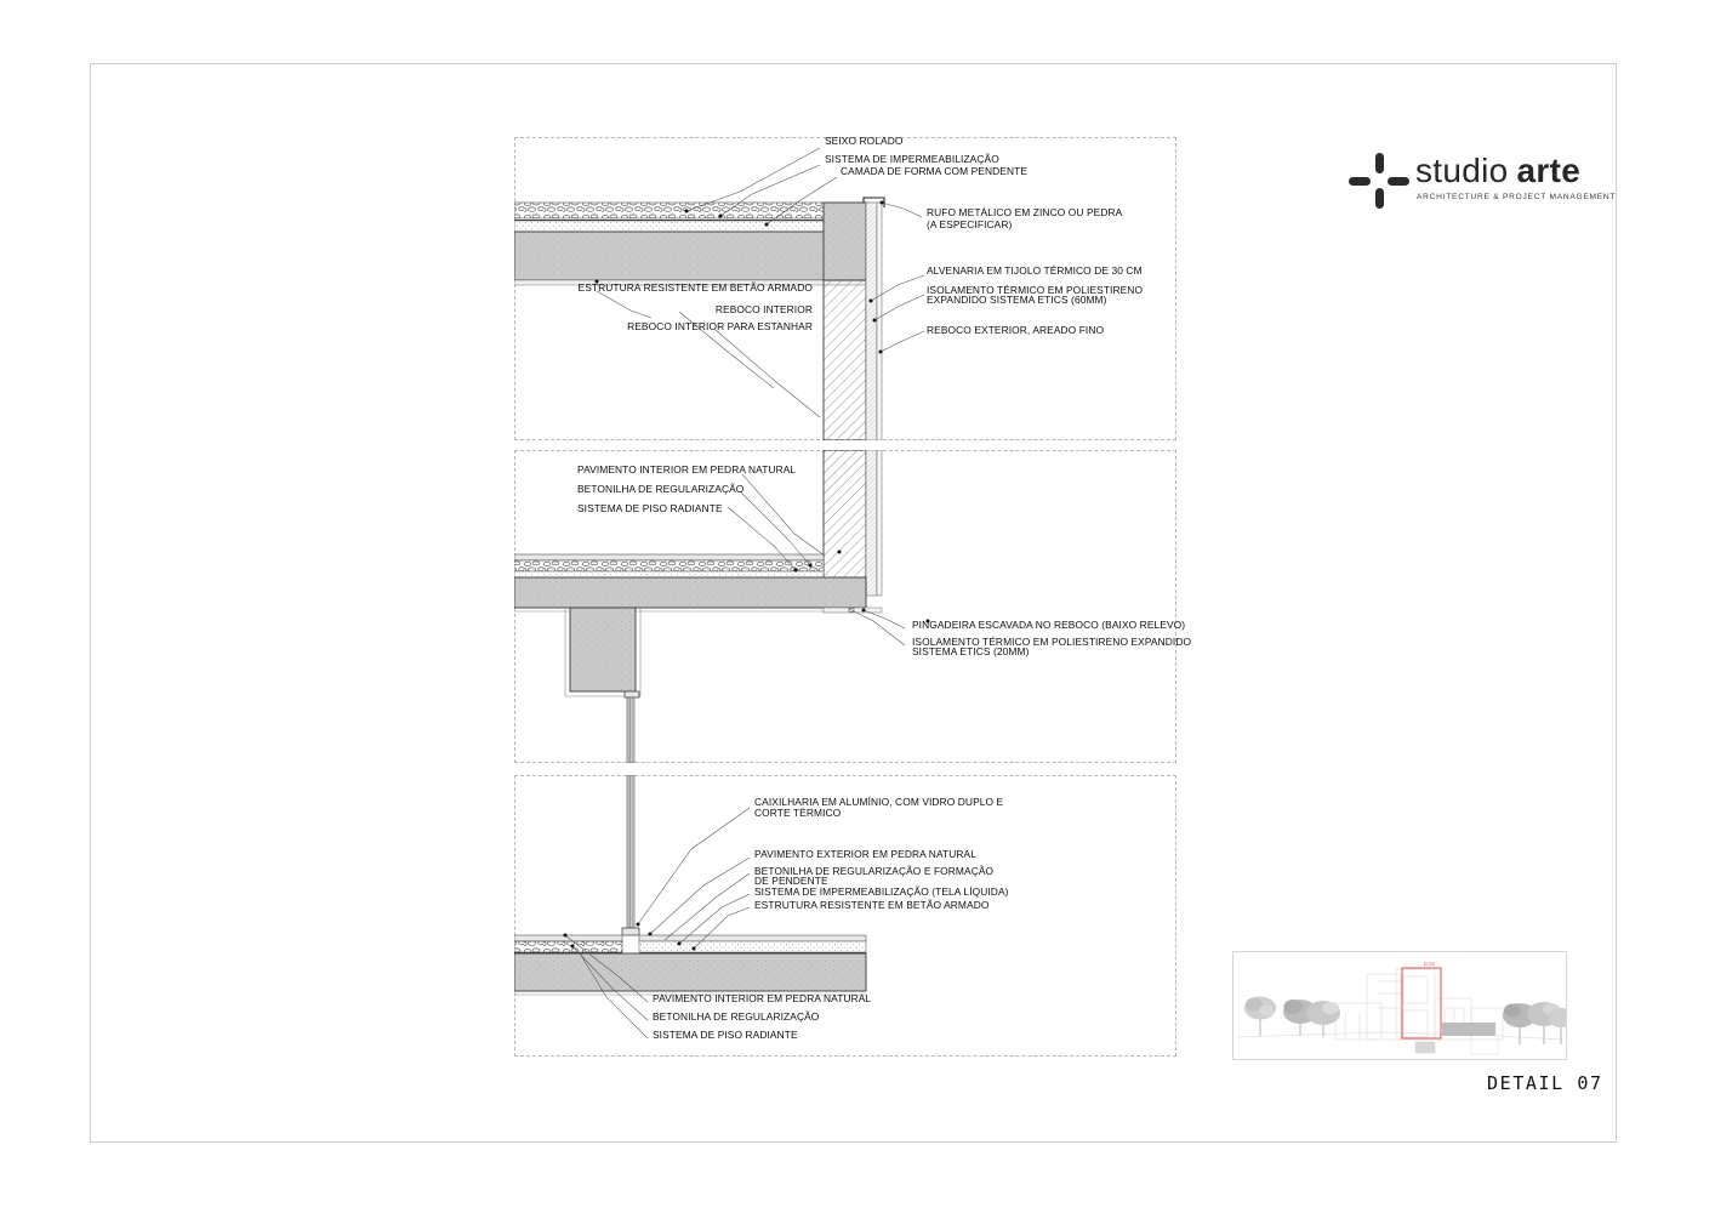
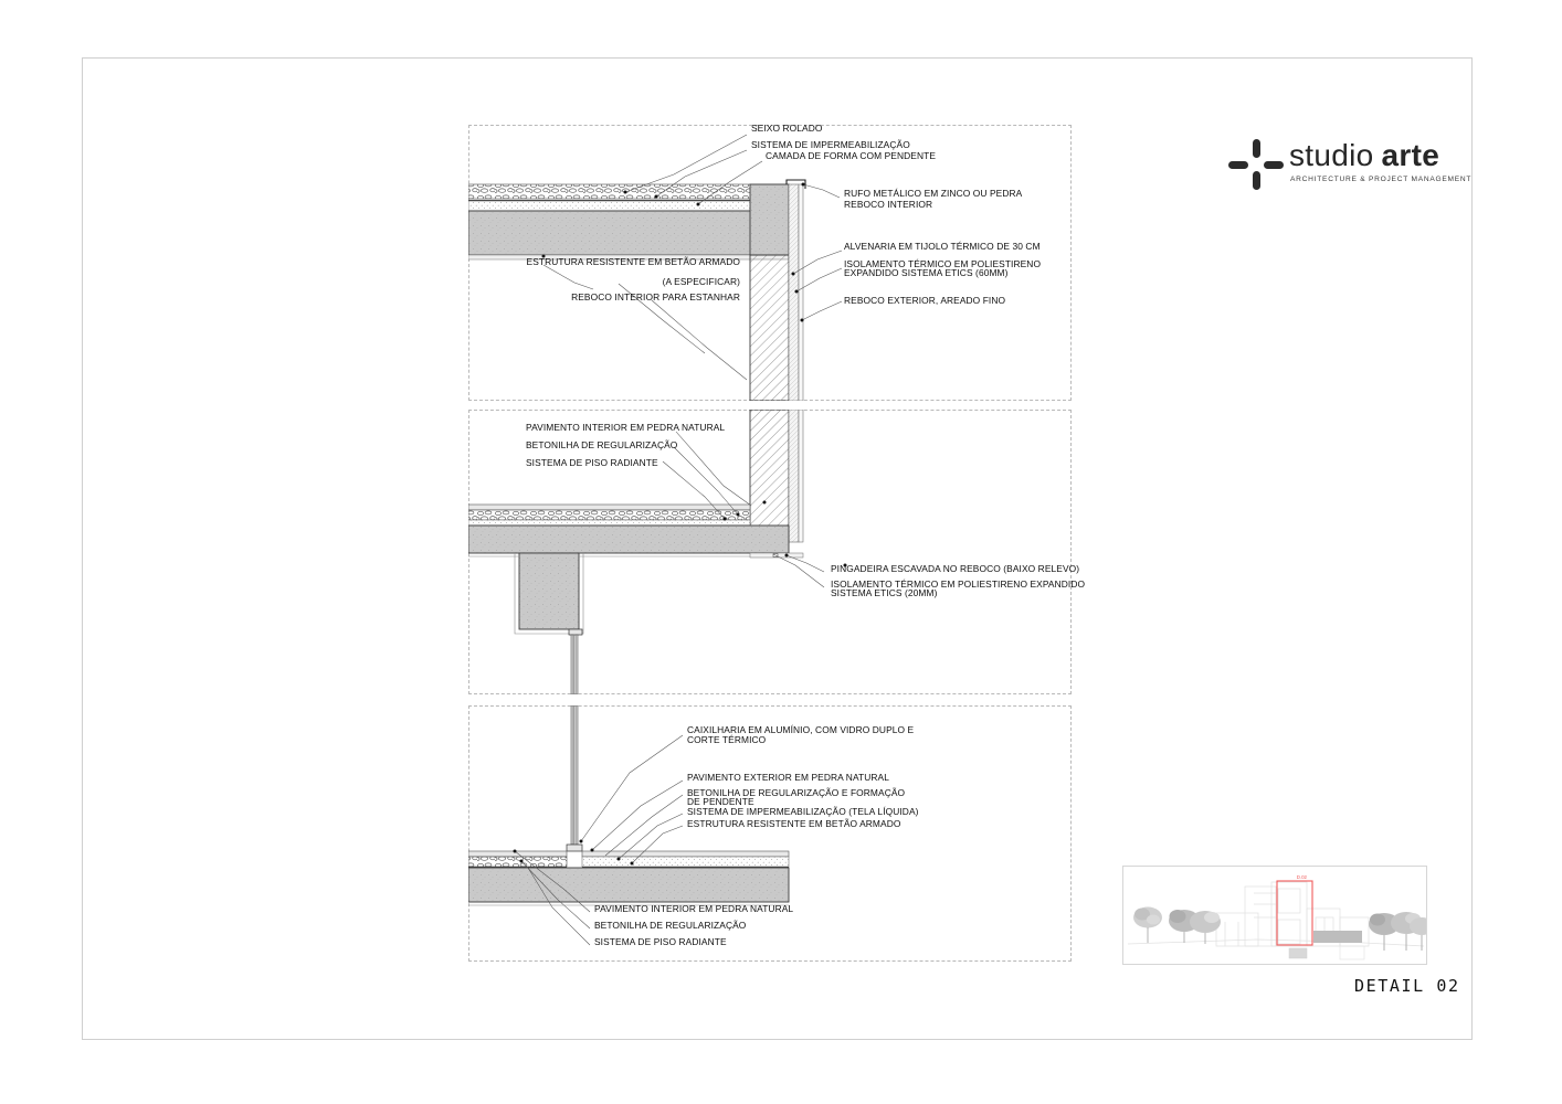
  SEIXO ROLADO
  SISTEMA DE IMPERMEABILIZAÇÃO
  CAMADA DE FORMA COM PENDENTE
  RUFO METÁLICO EM ZINCO OU PEDRA
- (A ESPECIFICAR)
+ REBOCO INTERIOR
  ALVENARIA EM TIJOLO TÉRMICO DE 30 CM
  ISOLAMENTO TÉRMICO EM POLIESTIRENO
  EXPANDIDO SISTEMA ETICS (60MM)
  REBOCO EXTERIOR, AREADO FINO
  ESTRUTURA RESISTENTE EM BETÃO ARMADO
- REBOCO INTERIOR
+ (A ESPECIFICAR)
  REBOCO INTERIOR PARA ESTANHAR
  PAVIMENTO INTERIOR EM PEDRA NATURAL
  BETONILHA DE REGULARIZAÇÃO
  SISTEMA DE PISO RADIANTE
  PINGADEIRA ESCAVADA NO REBOCO (BAIXO RELEVO)
  ISOLAMENTO TÉRMICO EM POLIESTIRENO EXPANDIDO
  SISTEMA ETICS (20MM)
  CAIXILHARIA EM ALUMÍNIO, COM VIDRO DUPLO E
  CORTE TÉRMICO
  PAVIMENTO EXTERIOR EM PEDRA NATURAL
  BETONILHA DE REGULARIZAÇÃO E FORMAÇÃO
  DE PENDENTE
  SISTEMA DE IMPERMEABILIZAÇÃO (TELA LÍQUIDA)
  ESTRUTURA RESISTENTE EM BETÃO ARMADO
  PAVIMENTO INTERIOR EM PEDRA NATURAL
  BETONILHA DE REGULARIZAÇÃO
  SISTEMA DE PISO RADIANTE
  studio arte
- DETAIL 07
+ DETAIL 02
